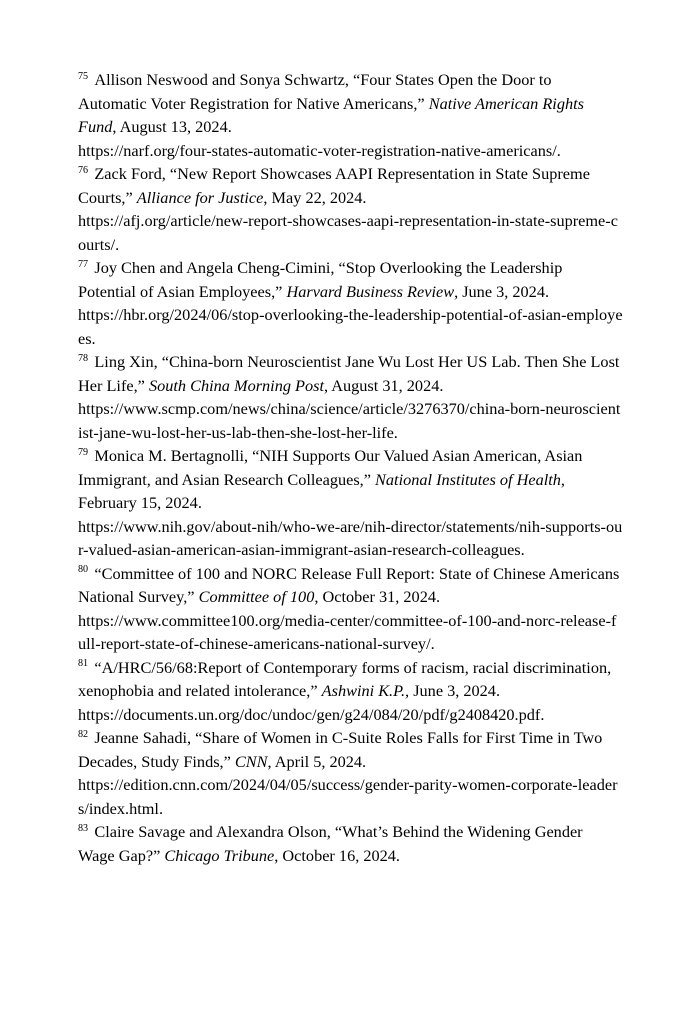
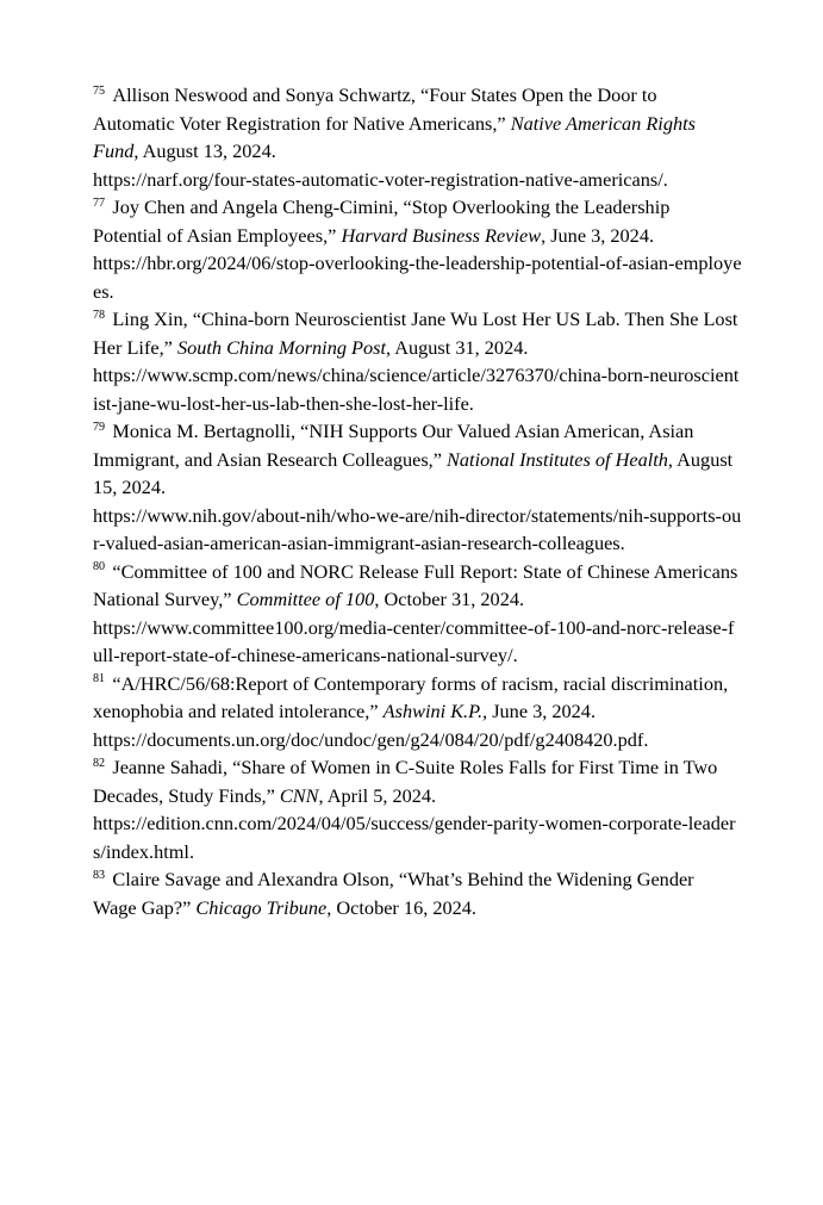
  75 Allison Neswood and Sonya Schwartz, “Four States Open the Door to Automatic Voter Registration for Native Americans,” Native American Rights Fund, August 13, 2024.
  https://narf.org/four-states-automatic-voter-registration-native-americans/.
- 76 Zack Ford, “New Report Showcases AAPI Representation in State Supreme Courts,” Alliance for Justice, May 22, 2024.
- https://afj.org/article/new-report-showcases-aapi-representation-in-state-supreme-courts/.
  77 Joy Chen and Angela Cheng-Cimini, “Stop Overlooking the Leadership Potential of Asian Employees,” Harvard Business Review, June 3, 2024.
  https://hbr.org/2024/06/stop-overlooking-the-leadership-potential-of-asian-employees.
  78 Ling Xin, “China-born Neuroscientist Jane Wu Lost Her US Lab. Then She Lost Her Life,” South China Morning Post, August 31, 2024.
  https://www.scmp.com/news/china/science/article/3276370/china-born-neuroscientist-jane-wu-lost-her-us-lab-then-she-lost-her-life.
- 79 Monica M. Bertagnolli, “NIH Supports Our Valued Asian American, Asian Immigrant, and Asian Research Colleagues,” National Institutes of Health, February 15, 2024.
+ 79 Monica M. Bertagnolli, “NIH Supports Our Valued Asian American, Asian Immigrant, and Asian Research Colleagues,” National Institutes of Health, August 15, 2024.
  https://www.nih.gov/about-nih/who-we-are/nih-director/statements/nih-supports-our-valued-asian-american-asian-immigrant-asian-research-colleagues.
  80 “Committee of 100 and NORC Release Full Report: State of Chinese Americans National Survey,” Committee of 100, October 31, 2024.
  https://www.committee100.org/media-center/committee-of-100-and-norc-release-full-report-state-of-chinese-americans-national-survey/.
  81 “A/HRC/56/68:Report of Contemporary forms of racism, racial discrimination, xenophobia and related intolerance,” Ashwini K.P., June 3, 2024.
  https://documents.un.org/doc/undoc/gen/g24/084/20/pdf/g2408420.pdf.
  82 Jeanne Sahadi, “Share of Women in C-Suite Roles Falls for First Time in Two Decades, Study Finds,” CNN, April 5, 2024.
  https://edition.cnn.com/2024/04/05/success/gender-parity-women-corporate-leaders/index.html.
  83 Claire Savage and Alexandra Olson, “What’s Behind the Widening Gender Wage Gap?” Chicago Tribune, October 16, 2024.
